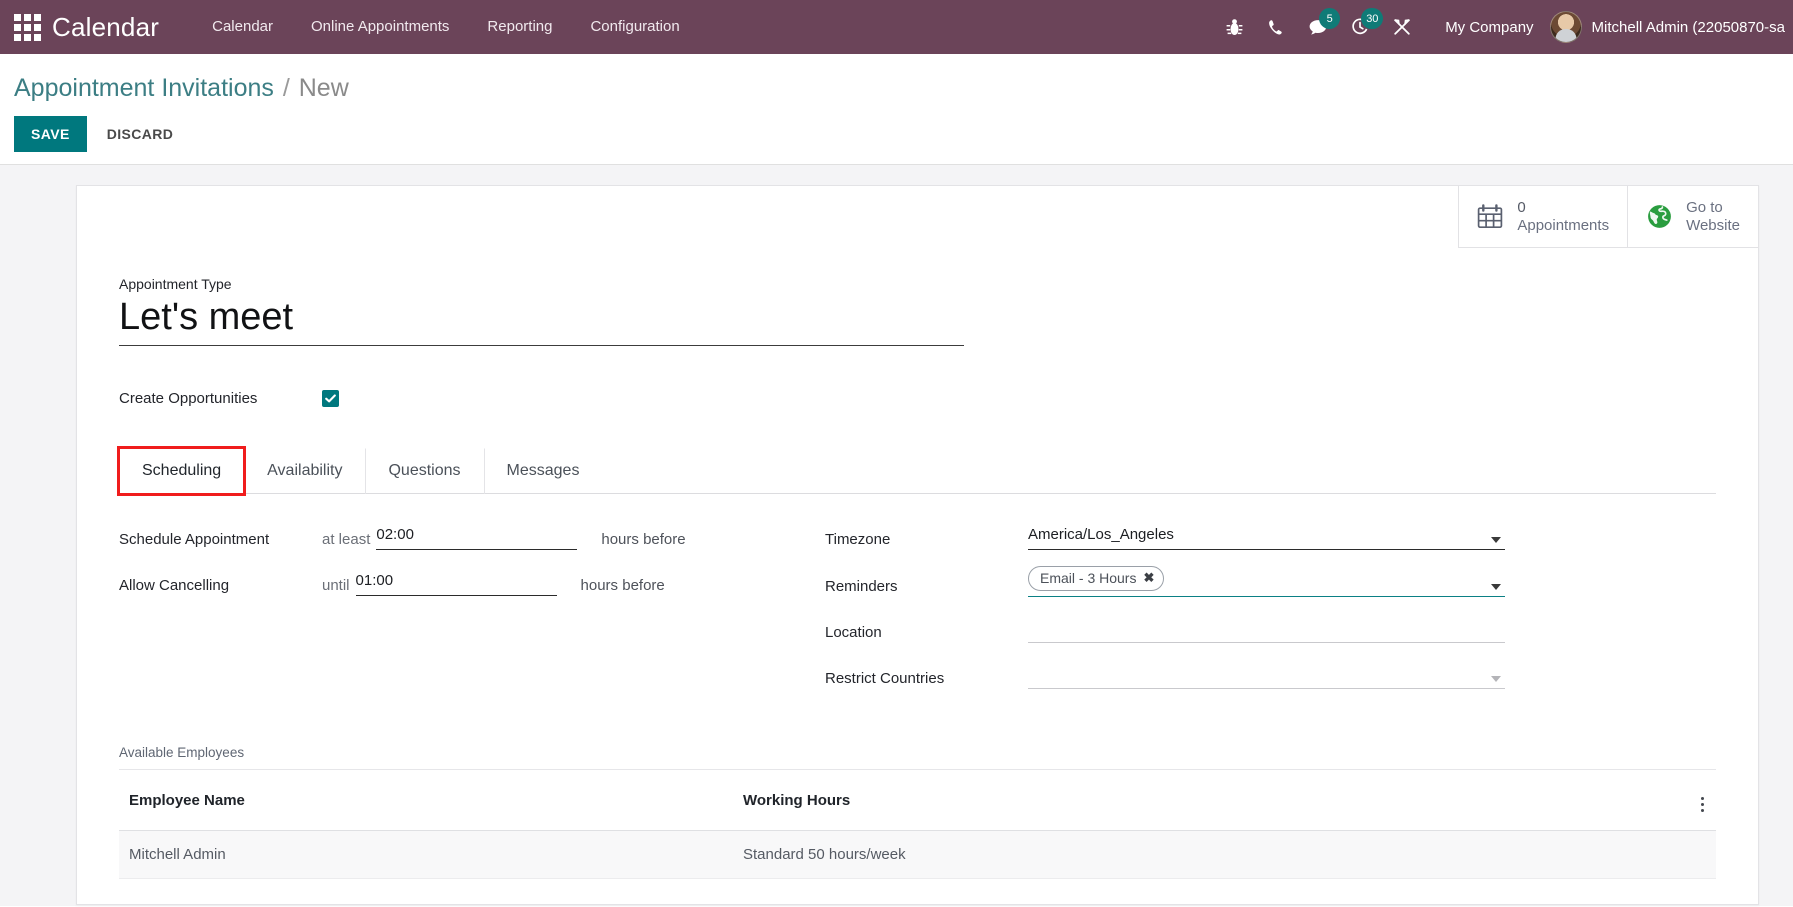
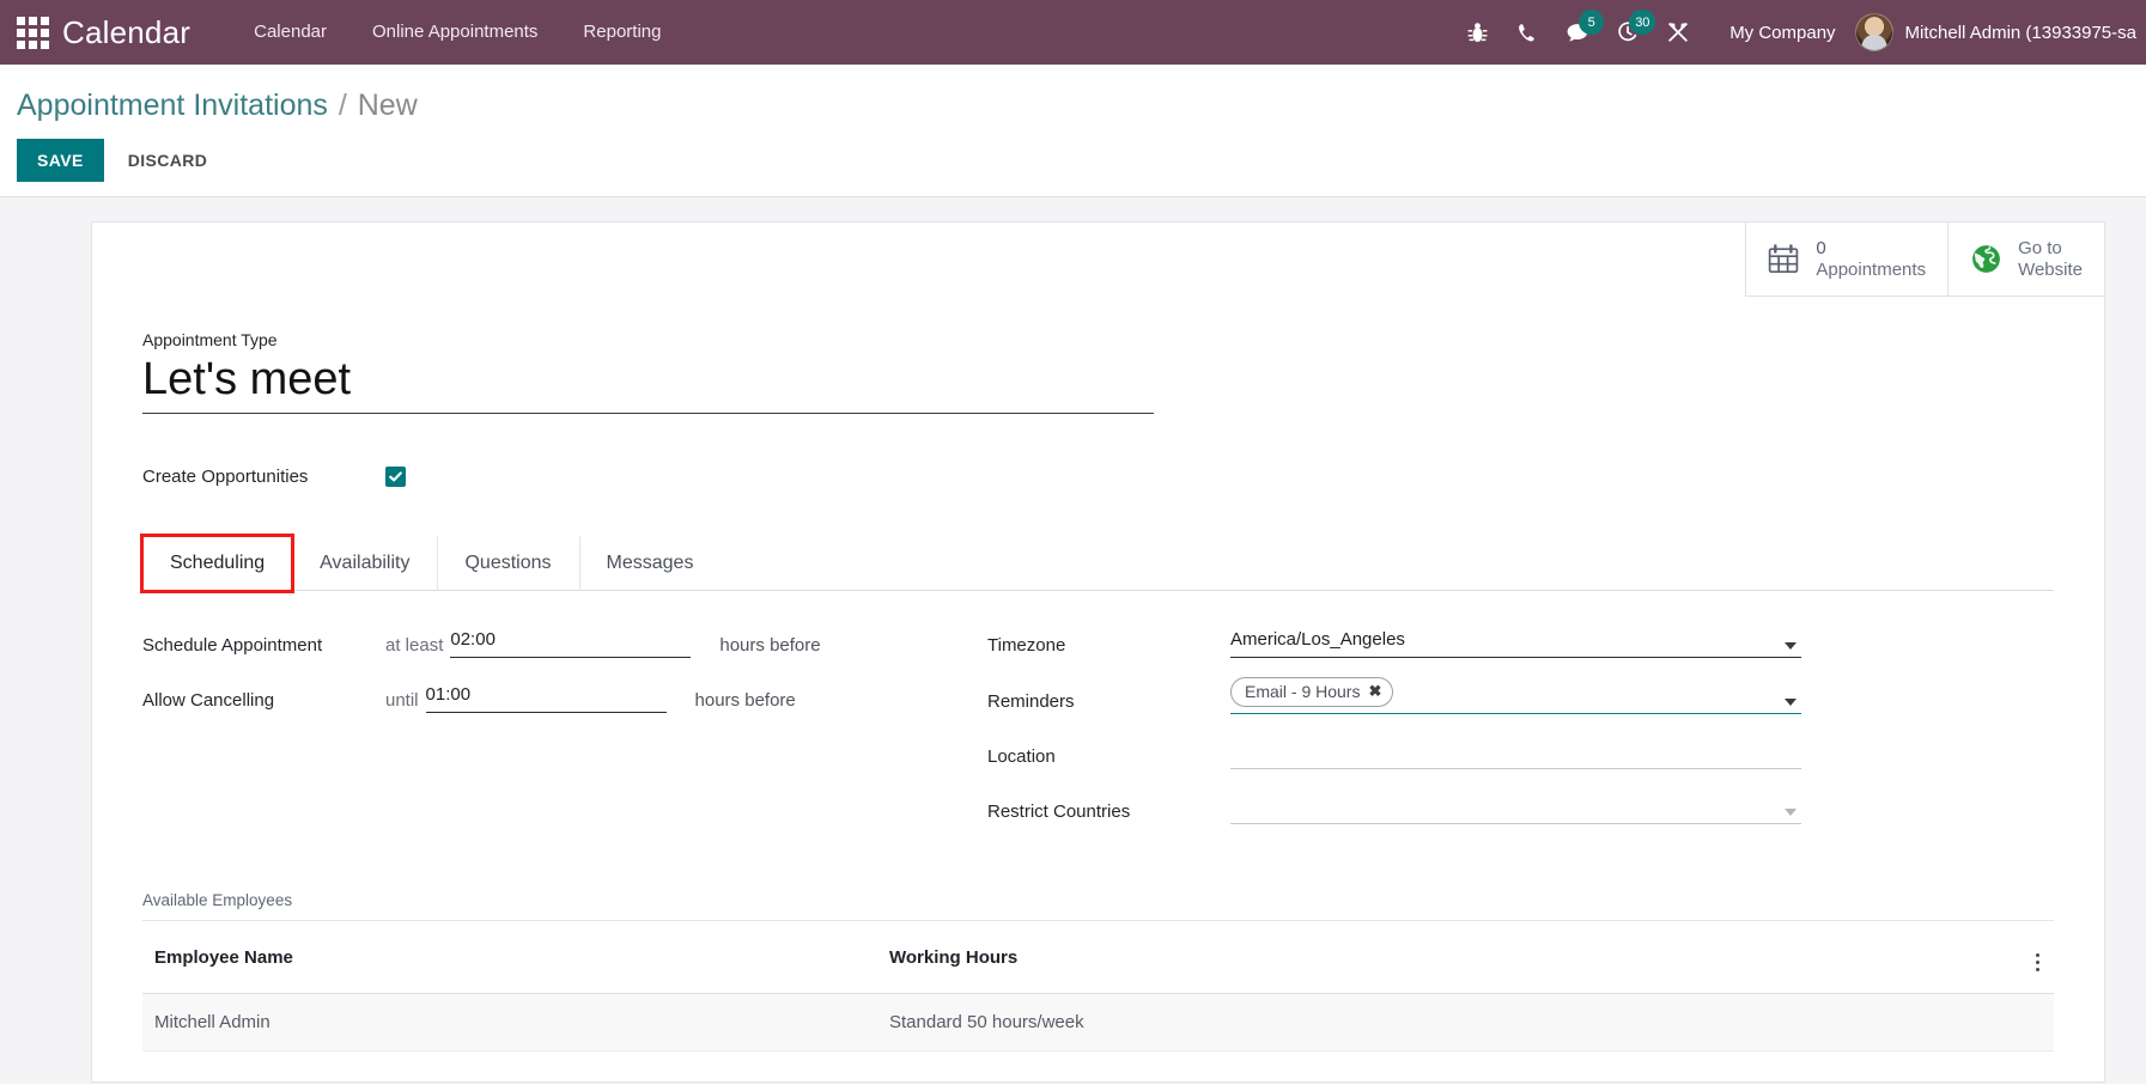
  Calendar
  Calendar
  Online Appointments
  Reporting
- Configuration
  5
  30
  My Company
- Mitchell Admin (22050870-sa
+ Mitchell Admin (13933975-sa
  Appointment Invitations / New
  SAVE
  DISCARD
  0
  Appointments
  Go to
  Website
  Appointment Type
  Let's meet
  Create Opportunities
  Scheduling
  Availability
  Questions
  Messages
  Schedule Appointment
  at least
  02:00
  hours before
  Allow Cancelling
  until
  01:00
  hours before
  Timezone
  America/Los_Angeles
  Reminders
- Email - 3 Hours
+ Email - 9 Hours
  ✖
  Location
  Restrict Countries
  Available Employees
  Employee Name	Working Hours
  Mitchell Admin	Standard 50 hours/week
